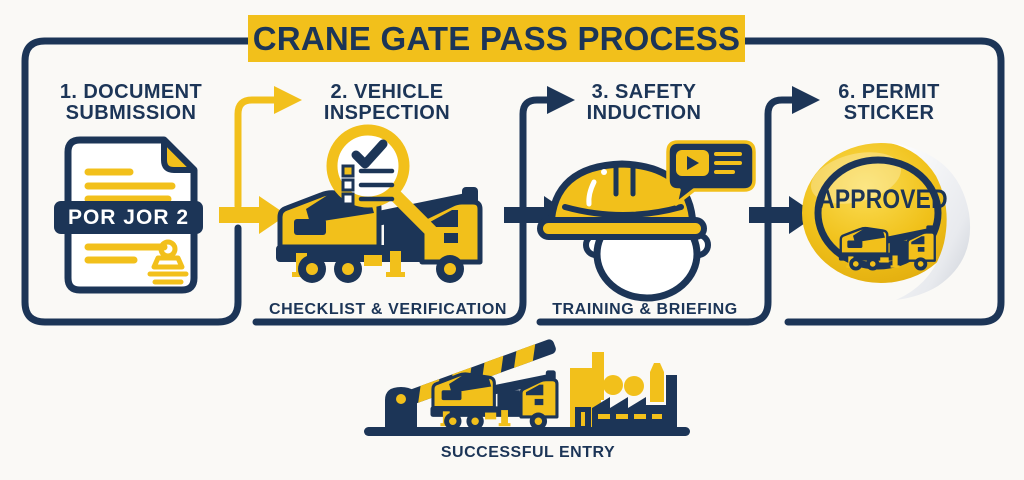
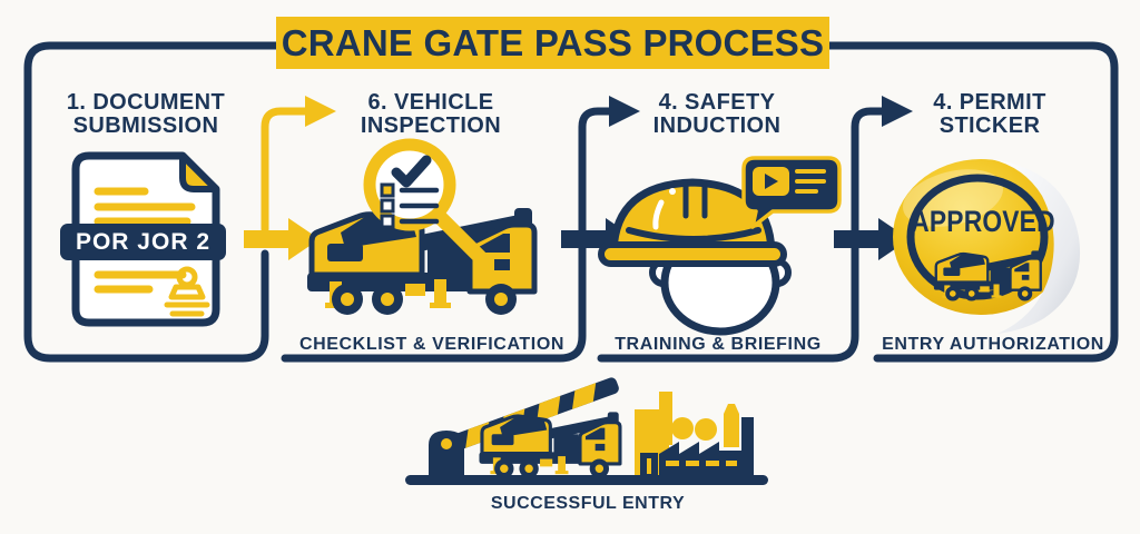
  CRANE GATE PASS PROCESS
  1. DOCUMENT
  SUBMISSION
- 2. VEHICLE
+ 6. VEHICLE
  INSPECTION
- 3. SAFETY
+ 4. SAFETY
  INDUCTION
- 6. PERMIT
+ 4. PERMIT
  STICKER
  POR JOR 2
  CHECKLIST & VERIFICATION
  TRAINING & BRIEFING
+ ENTRY AUTHORIZATION
  APPROVED
  SUCCESSFUL ENTRY
